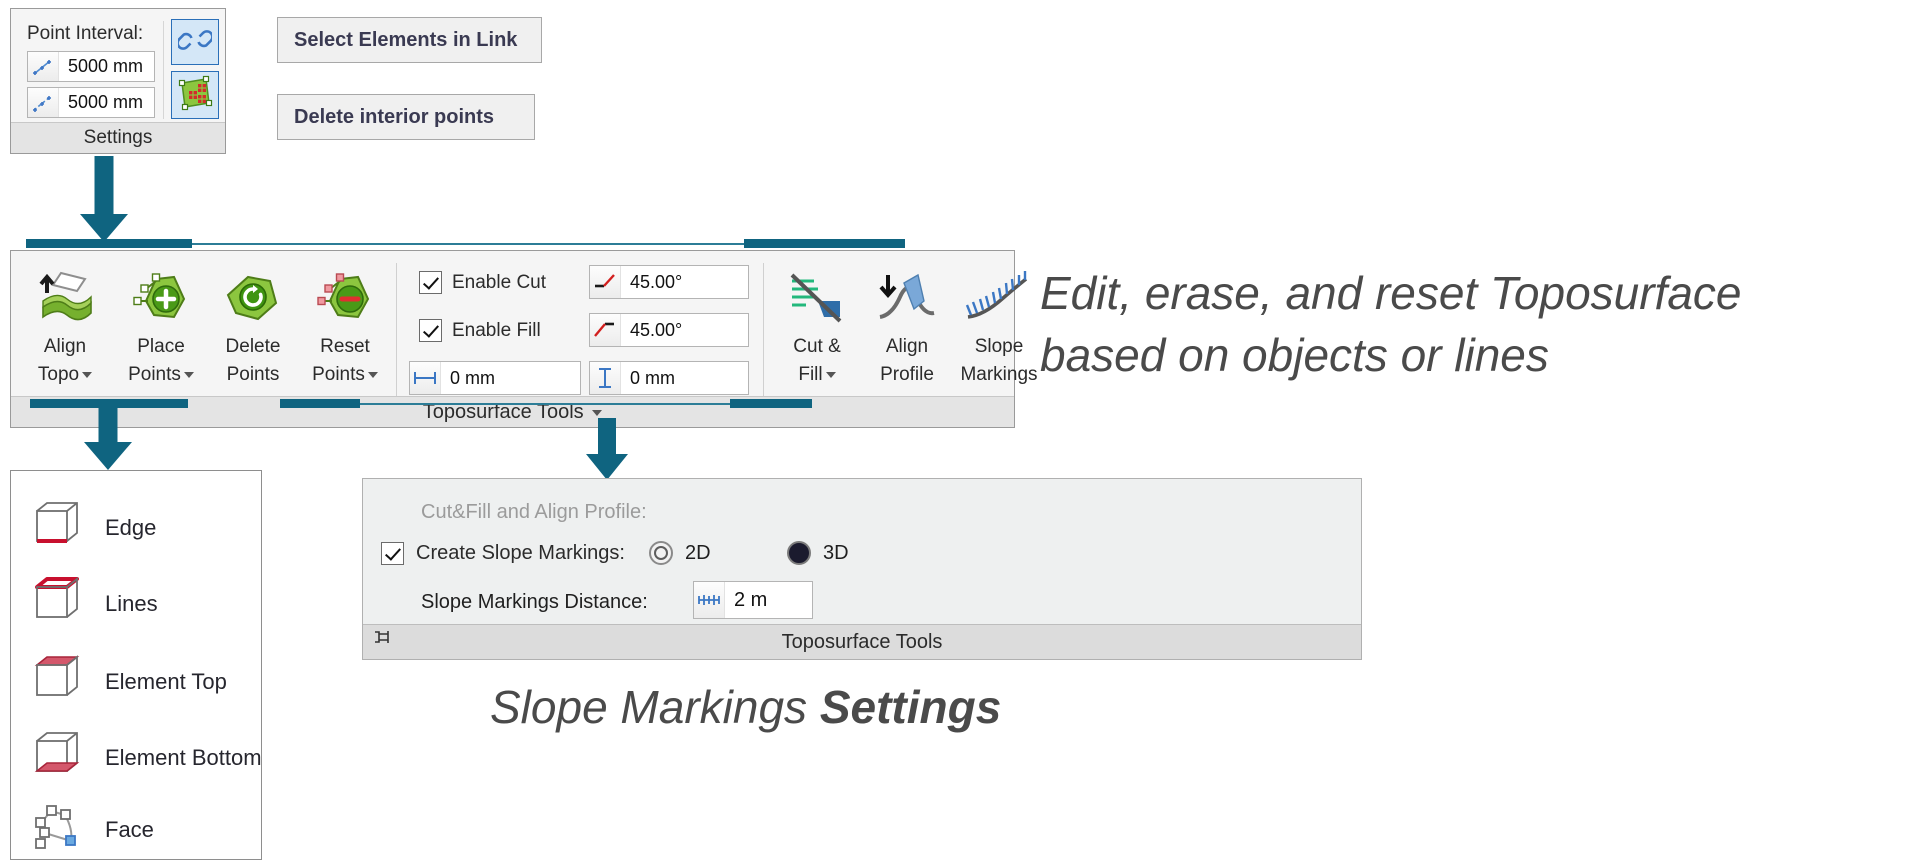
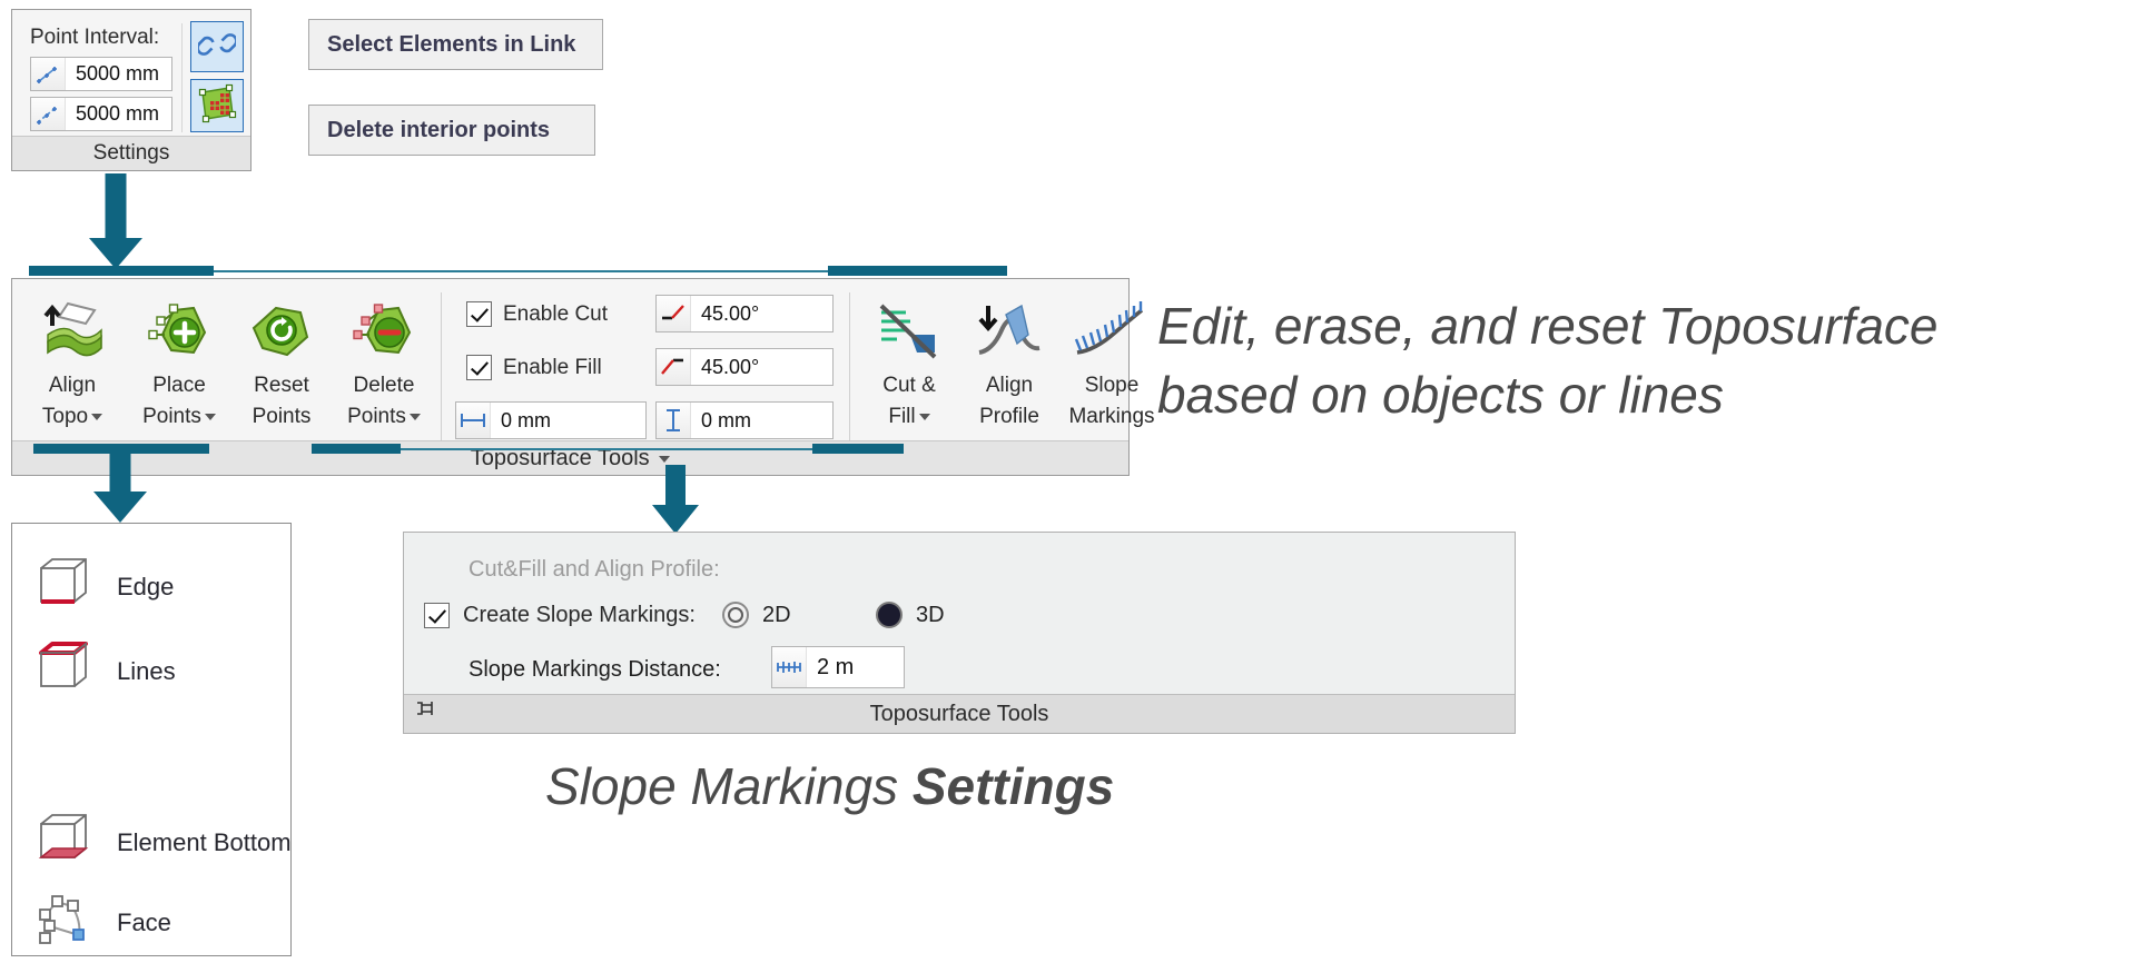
  Point Interval:
  5000 mm
  5000 mm
  Settings
  Select Elements in Link
  Delete interior points
  Align
  Topo
  Place
  Points
- Delete
+ Reset
  Points
- Reset
+ Delete
  Points
  Enable Cut
  Enable Fill
  45.00°
  45.00°
  0 mm
  0 mm
  Cut &
  Fill
  Align
  Profile
  Slope
  Markings
  Toposurface Tools
  Edge
  Lines
- Element Top
  Element Bottom
  Face
  Cut&Fill and Align Profile:
  Create Slope Markings:
  2D
  3D
  Slope Markings Distance:
  2 m
  Toposurface Tools
  Edit, erase, and reset Toposurface
  based on objects or lines
  Slope Markings Settings
